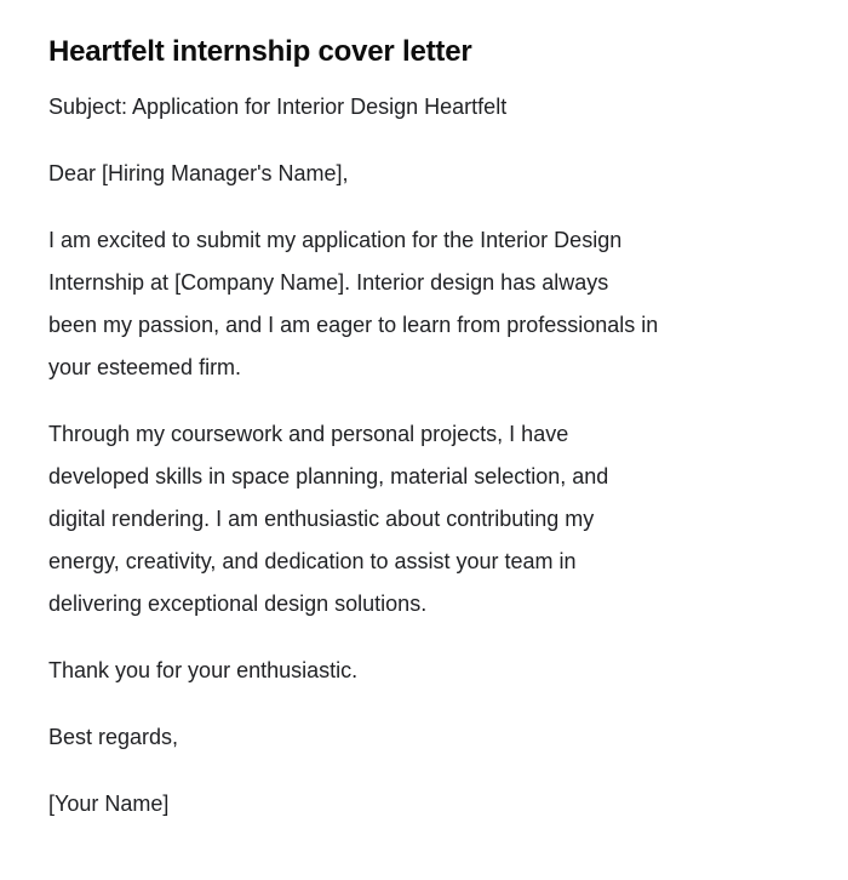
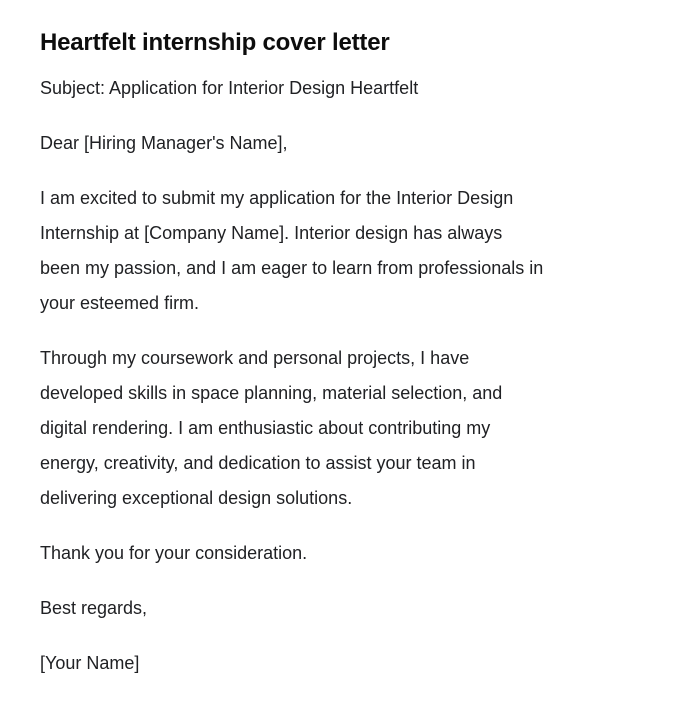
  Heartfelt internship cover letter
  Subject: Application for Interior Design Heartfelt
  Dear [Hiring Manager's Name],
  I am excited to submit my application for the Interior Design
  Internship at [Company Name]. Interior design has always
  been my passion, and I am eager to learn from professionals in
  your esteemed firm.
  Through my coursework and personal projects, I have
  developed skills in space planning, material selection, and
  digital rendering. I am enthusiastic about contributing my
  energy, creativity, and dedication to assist your team in
  delivering exceptional design solutions.
- Thank you for your enthusiastic.
+ Thank you for your consideration.
  Best regards,
  [Your Name]
